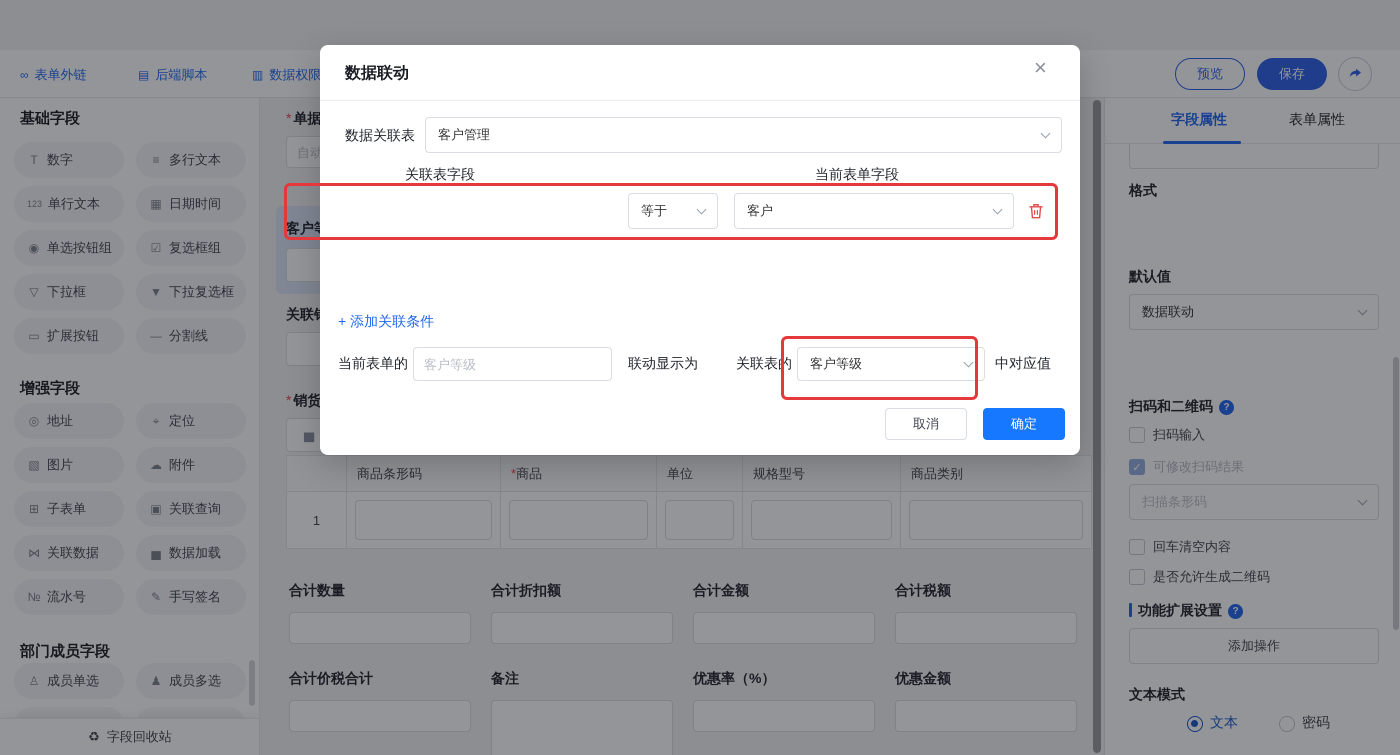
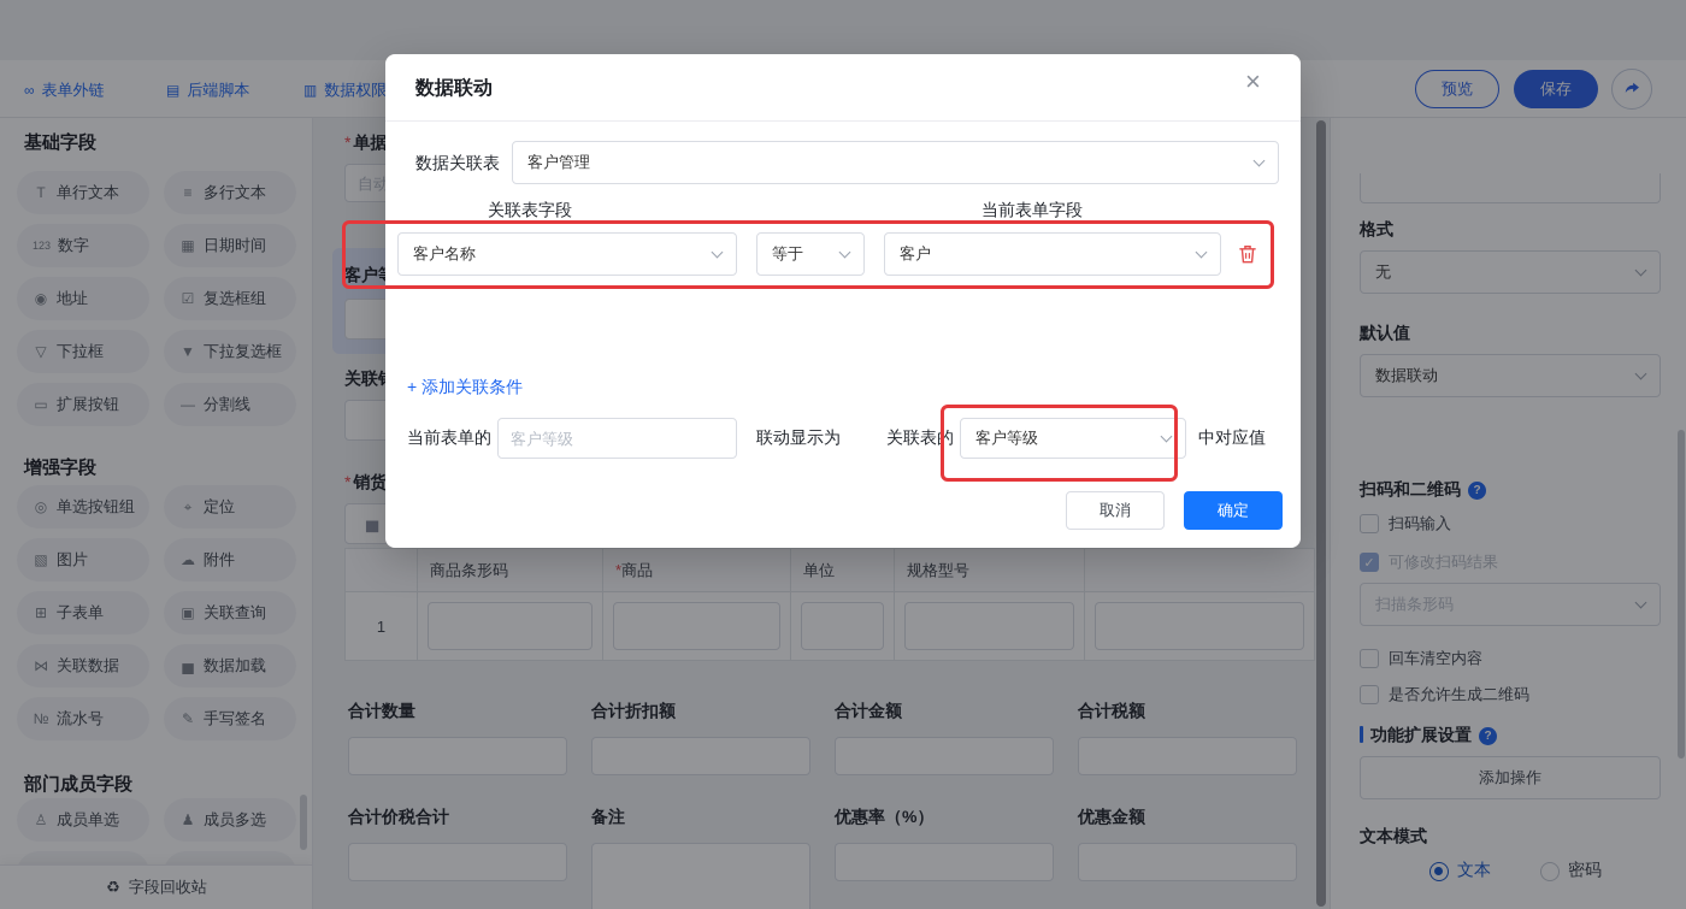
  ∞
  表单外链
  ▤
  后端脚本
  ▥
  数据权限
  预览
  保存
  基础字段
  T
- 数字
+ 单行文本
  ≡
  多行文本
  123
- 单行文本
+ 数字
  ▦
  日期时间
  ◉
- 单选按钮组
+ 地址
  ☑
  复选框组
  ▽
  下拉框
  ▼
  下拉复选框
  ▭
  扩展按钮
  —
  分割线
  增强字段
  ◎
- 地址
+ 单选按钮组
  ⌖
  定位
  ▧
  图片
  ☁
  附件
  ⊞
  子表单
  ▣
  关联查询
  ⋈
  关联数据
  ▅
  数据加载
  №
  流水号
  ✎
  手写签名
  部门成员字段
  ♙
  成员单选
  ♟
  成员多选
  ♻
  字段回收站
  * 单据
  自动
  * 销货
  ▅
  商品条形码
  *商品
  单位
  规格型号
- 商品类别
  1
  合计数量
  合计折扣额
  合计金额
  合计税额
  合计价税合计
  备注
  优惠率（%）
  优惠金额
- 字段属性
- 表单属性
  格式
+ 无
  默认值
  数据联动
  扫码和二维码 ?
  扫码输入
  ✓
  可修改扫码结果
  扫描条形码
  回车清空内容
  是否允许生成二维码
  功能扩展设置 ?
  添加操作
  文本模式
  文本
  密码
  数据联动
  ×
  数据关联表
  客户管理
  关联表字段
  当前表单字段
+ 客户名称
  等于
  客户
  + 添加关联条件
  当前表单的
  客户等级
  联动显示为
  关联表的
  客户等级
  中对应值
  取消
  确定
